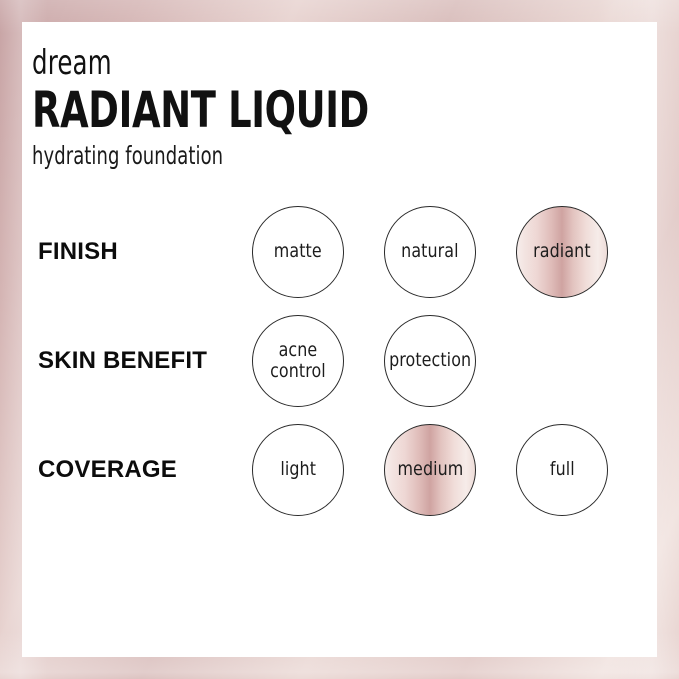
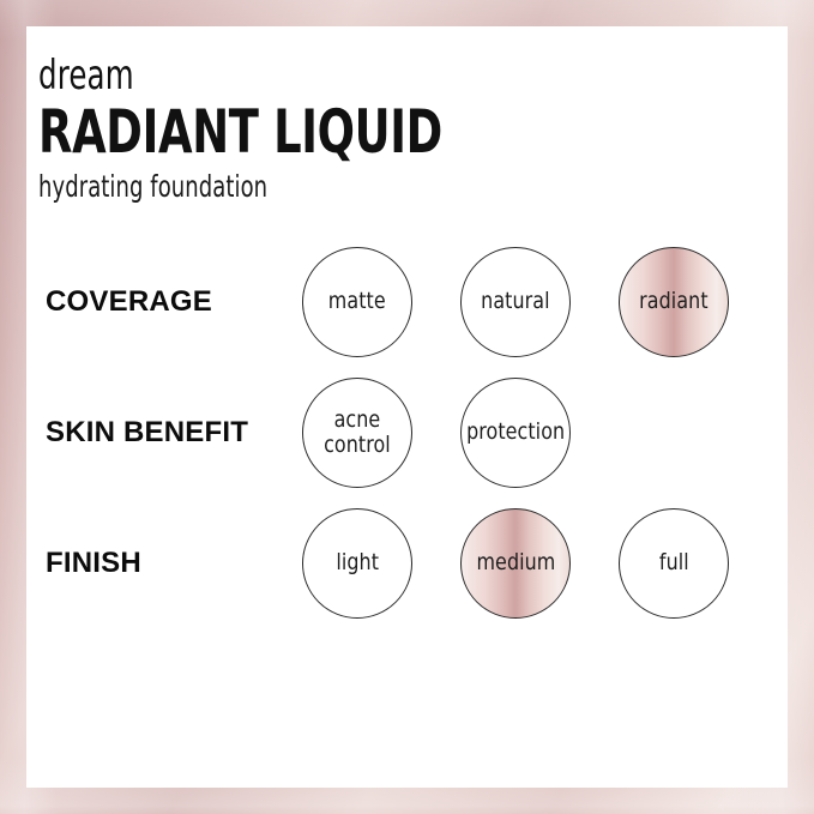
  dream
  RADIANT LIQUID
  hydrating foundation
- FINISH
+ COVERAGE
  matte
  natural
  radiant
  SKIN BENEFIT
  acne
  control
  protection
- COVERAGE
+ FINISH
  light
  medium
  full
